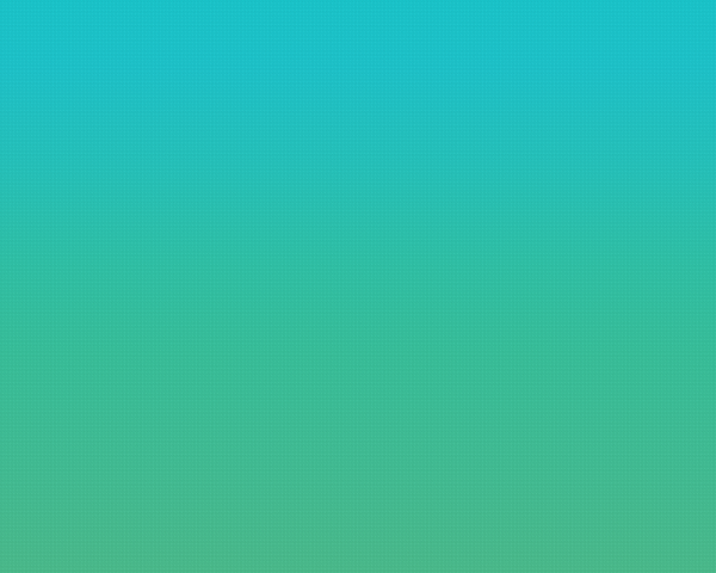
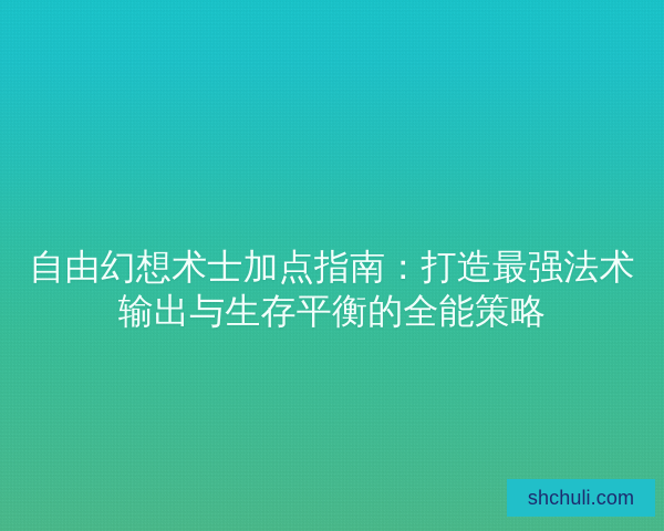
+ 自由幻想术士加点指南：打造最强法术输出与生存平衡的全能策略
+ shchuli.com
